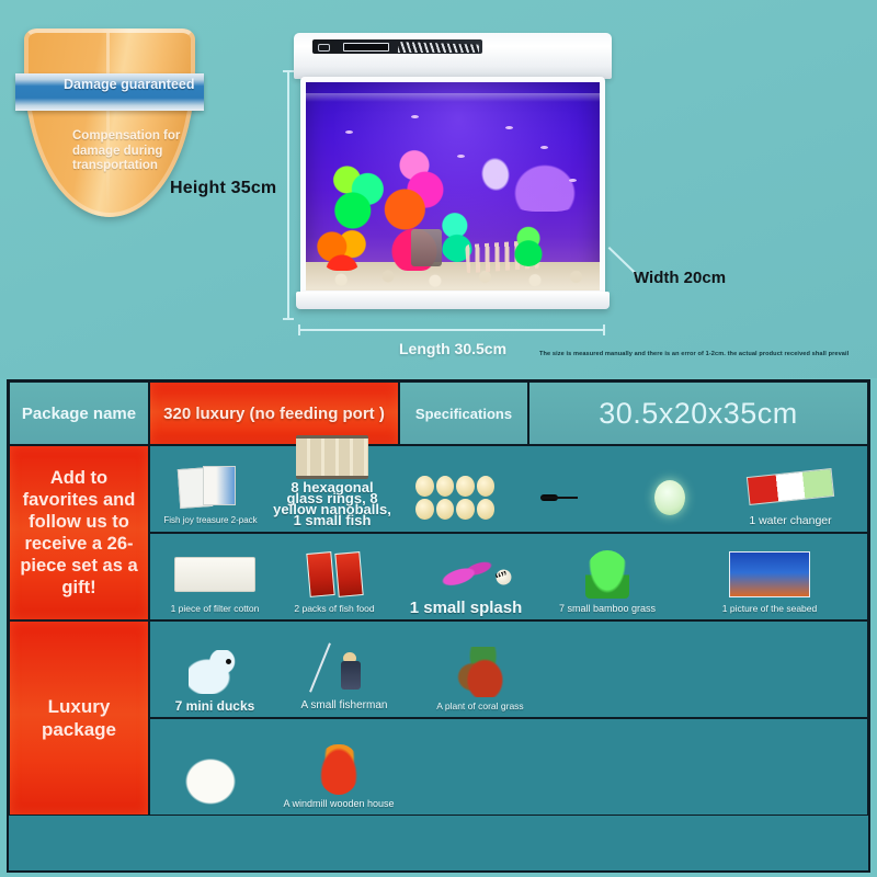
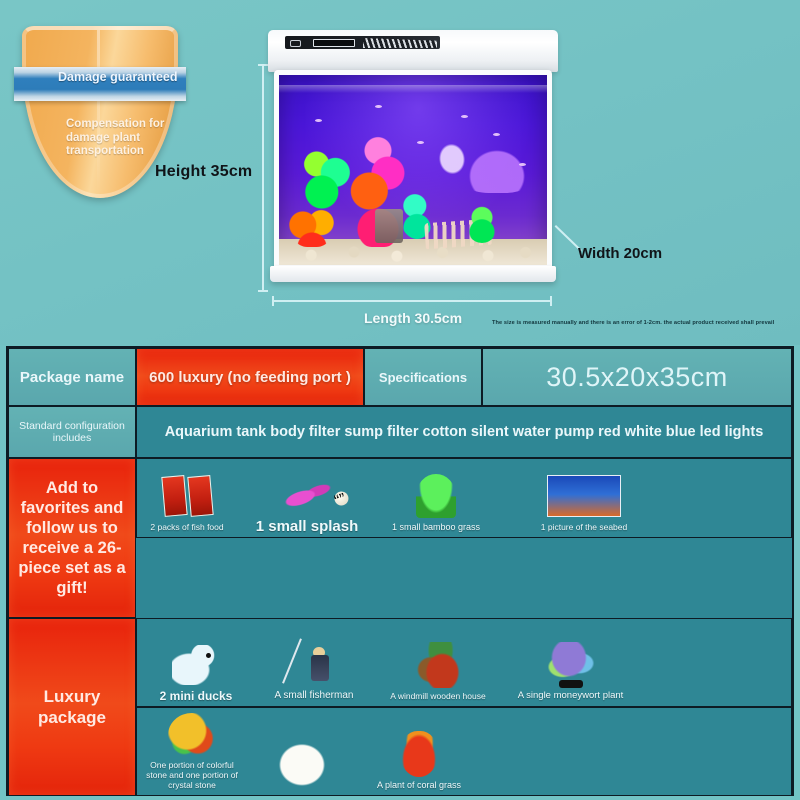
  Damage guaranteed
- Compensation for damage during transportation
+ Compensation for damage plant transportation
  Height 35cm
  Width 20cm
  Length 30.5cm
  Package name
- 320 luxury (no feeding port )
+ 600 luxury (no feeding port )
  Specifications
  30.5x20x35cm
+ Standard configuration includes
+ Aquarium tank body filter sump filter cotton silent water pump red white blue led lights
  Add to favorites and follow us to receive a 26-piece set as a gift!
- Fish joy treasure 2-pack
- 8 hexagonal glass rings, 8 yellow nanoballs, 1 small fish
- 1 water changer
- 1 piece of filter cotton
  2 packs of fish food
  1 small splash
- 7 small bamboo grass
+ 1 small bamboo grass
  1 picture of the seabed
  Luxury package
- 7 mini ducks
+ 2 mini ducks
  A small fisherman
- A plant of coral grass
+ A windmill wooden house
+ A single moneywort plant
+ One portion of colorful stone and one portion of crystal stone
- A windmill wooden house
+ A plant of coral grass
